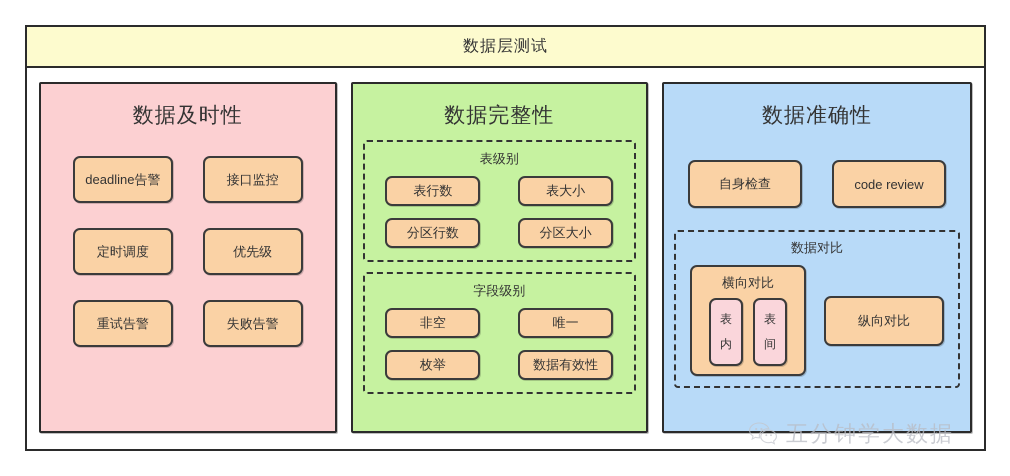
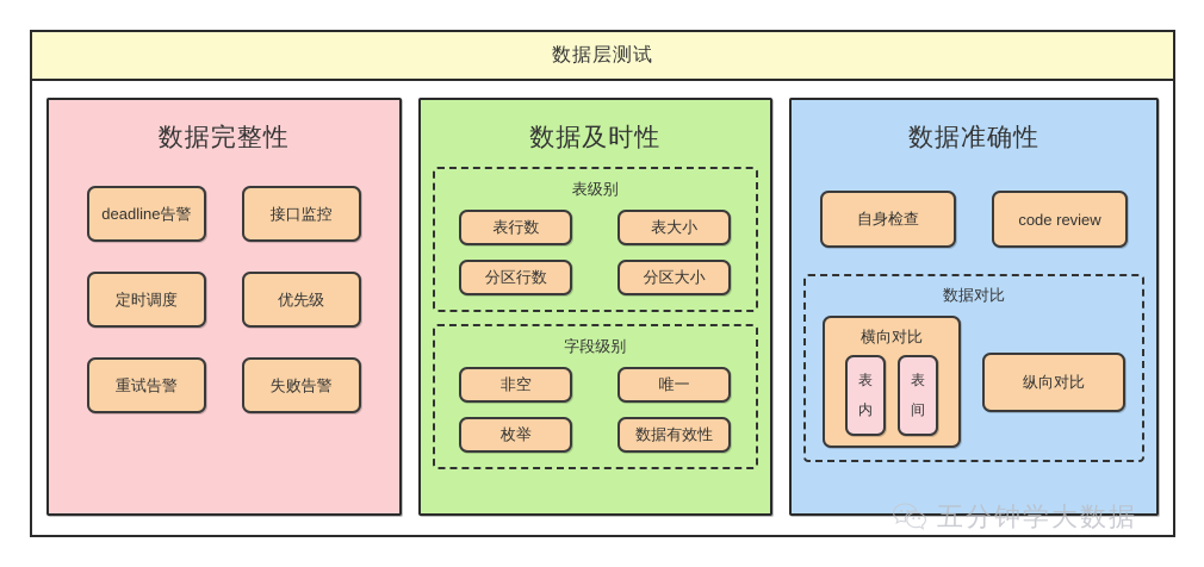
  数据层测试
- 数据及时性
+ 数据完整性
  deadline告警
  接口监控
  定时调度
  优先级
  重试告警
  失败告警
- 数据完整性
+ 数据及时性
  表级别
  表行数
  表大小
  分区行数
  分区大小
  字段级别
  非空
  唯一
  枚举
  数据有效性
  数据准确性
  自身检查
  code review
  数据对比
  横向对比
  表
  内
  表
  间
  纵向对比
  五分钟学大数据
